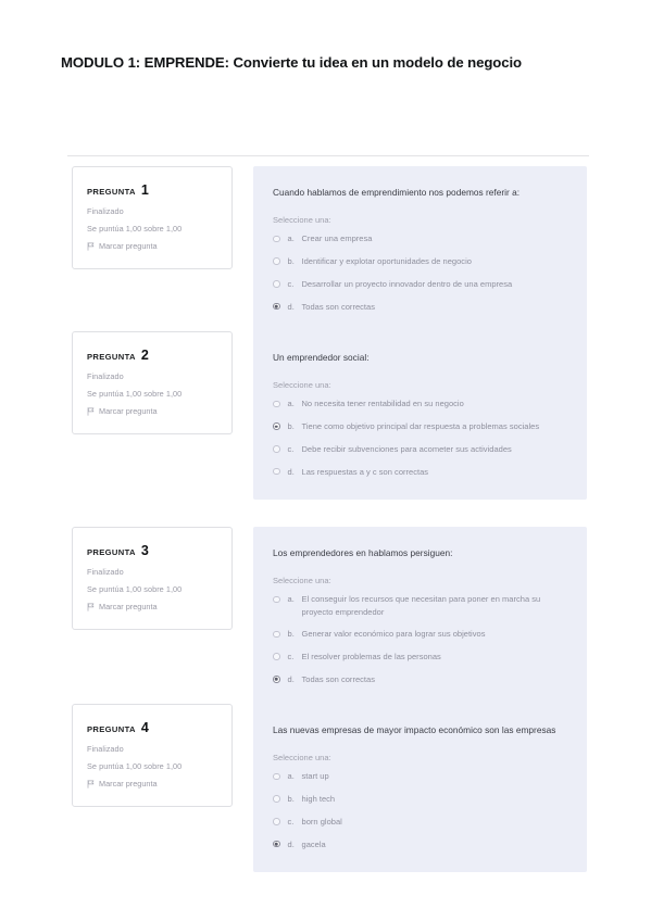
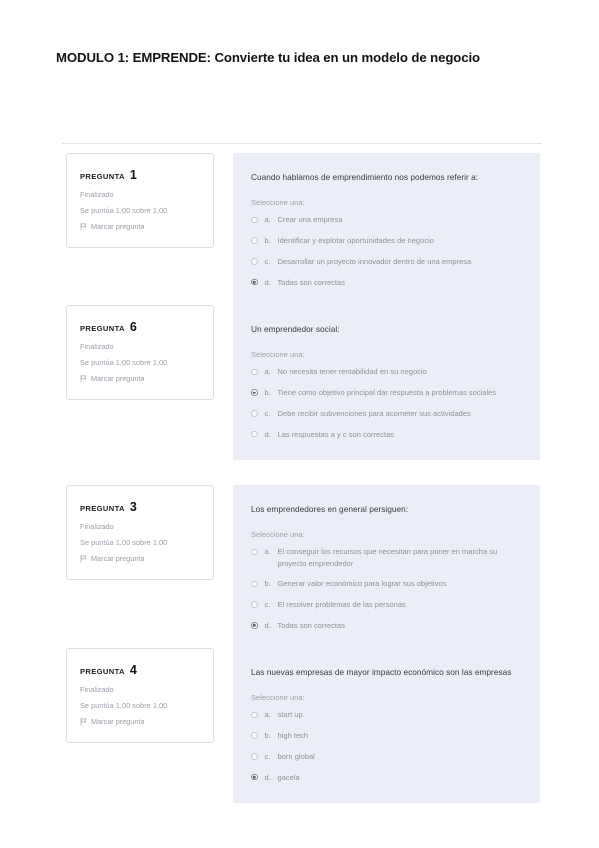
  MODULO 1: EMPRENDE: Convierte tu idea en un modelo de negocio
  PREGUNTA
  1
  Finalizado
  Se puntúa 1,00 sobre 1,00
  Marcar pregunta
  Cuando hablamos de emprendimiento nos podemos referir a:
  Seleccione una:
  a.
  Crear una empresa
  b.
  Identificar y explotar oportunidades de negocio
  c.
  Desarrollar un proyecto innovador dentro de una empresa
  d.
  Todas son correctas
  PREGUNTA
- 2
+ 6
  Finalizado
  Se puntúa 1,00 sobre 1,00
  Marcar pregunta
  Un emprendedor social:
  Seleccione una:
  a.
  No necesita tener rentabilidad en su negocio
  b.
  Tiene como objetivo principal dar respuesta a problemas sociales
  c.
  Debe recibir subvenciones para acometer sus actividades
  d.
  Las respuestas a y c son correctas
  PREGUNTA
  3
  Finalizado
  Se puntúa 1,00 sobre 1,00
  Marcar pregunta
- Los emprendedores en hablamos persiguen:
+ Los emprendedores en general persiguen:
  Seleccione una:
  a.
  El conseguir los recursos que necesitan para poner en marcha su proyecto emprendedor
  b.
  Generar valor económico para lograr sus objetivos
  c.
  El resolver problemas de las personas
  d.
  Todas son correctas
  PREGUNTA
  4
  Finalizado
  Se puntúa 1,00 sobre 1,00
  Marcar pregunta
  Las nuevas empresas de mayor impacto económico son las empresas
  Seleccione una:
  a.
  start up
  b.
  high tech
  c.
  born global
  d.
  gacela
